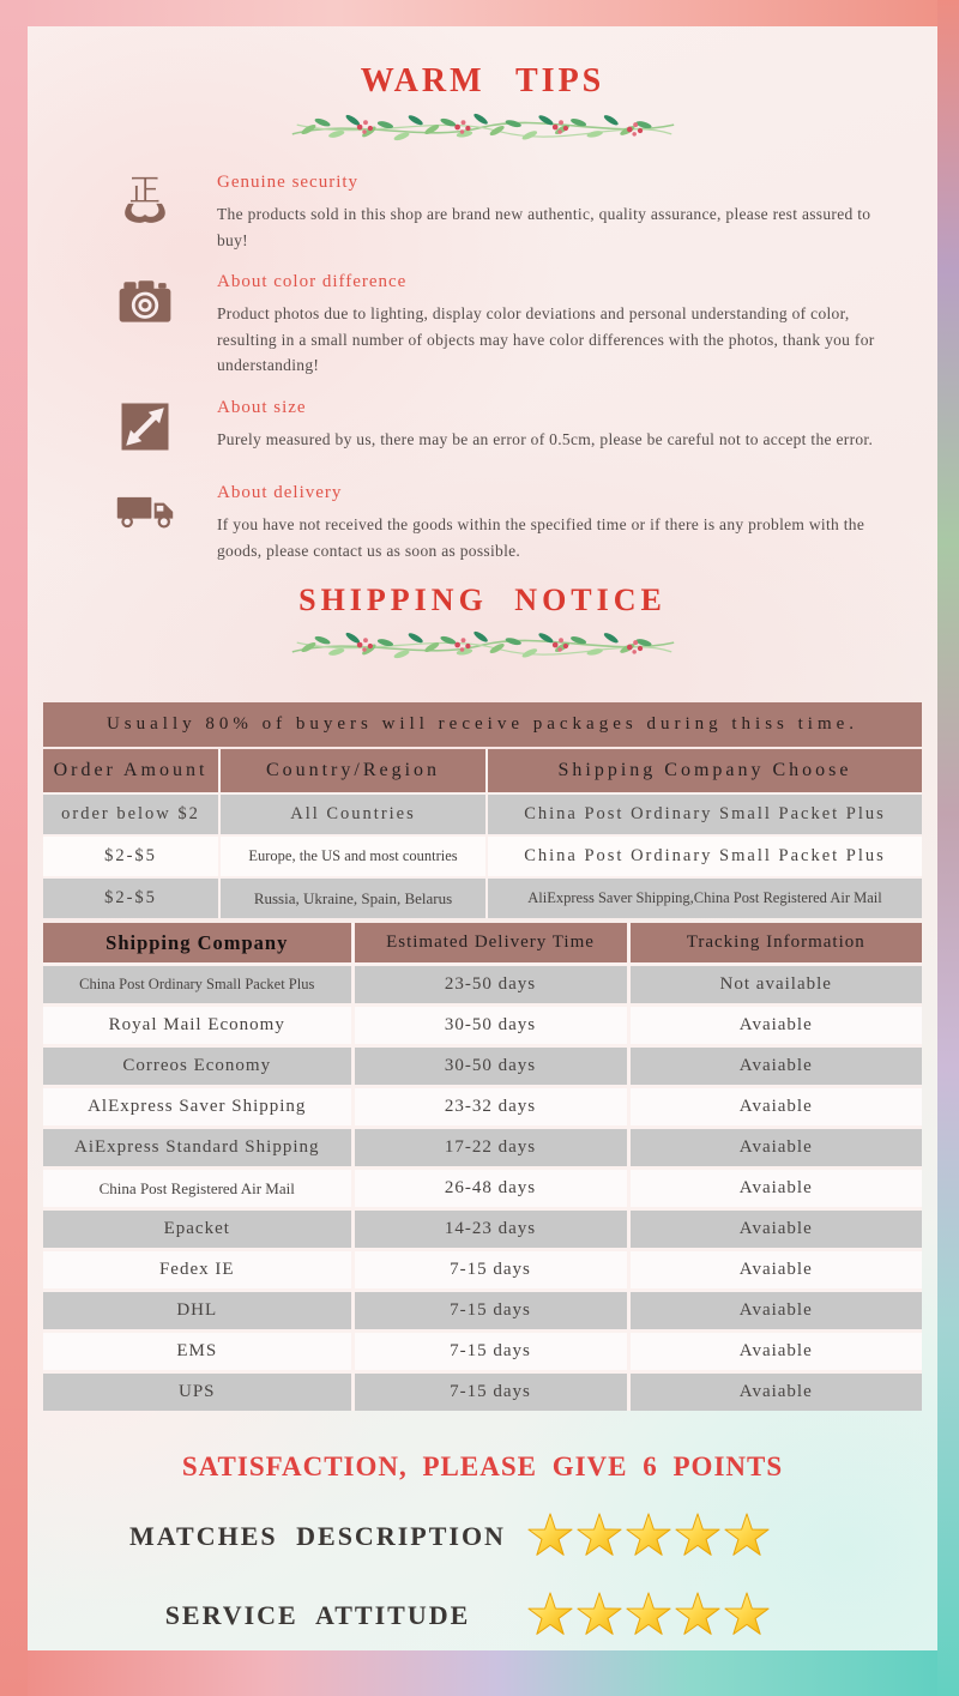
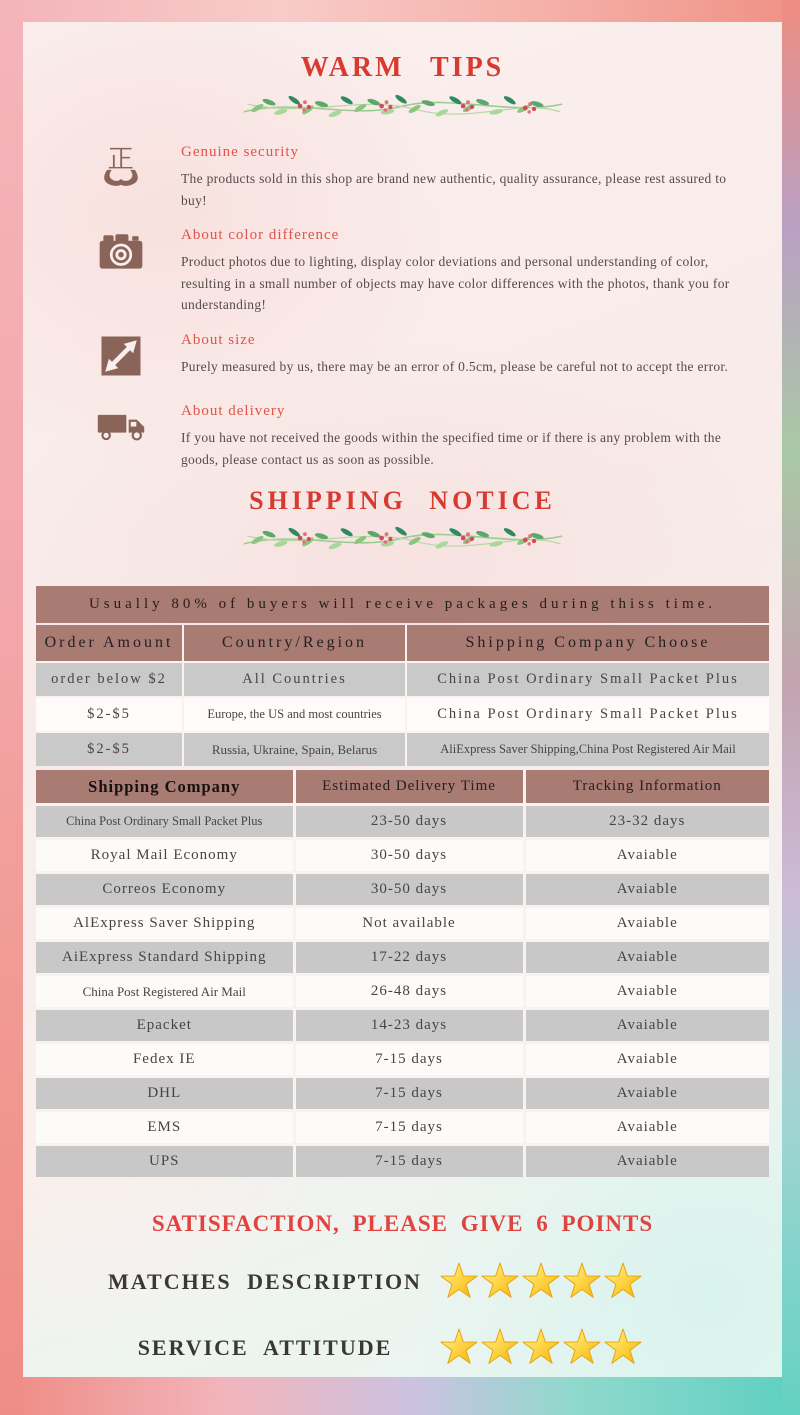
  WARM TIPS
  正
  Genuine security
  The products sold in this shop are brand new authentic, quality assurance, please rest assured to buy!
  About color difference
  Product photos due to lighting, display color deviations and personal understanding of color, resulting in a small number of objects may have color differences with the photos, thank you for understanding!
  About size
  Purely measured by us, there may be an error of 0.5cm, please be careful not to accept the error.
  About delivery
  If you have not received the goods within the specified time or if there is any problem with the goods, please contact us as soon as possible.
  SHIPPING NOTICE
  Usually 80% of buyers will receive packages during thiss time.
  Order Amount	Country/Region	Shipping Company Choose
  order below $2	All Countries	China Post Ordinary Small Packet Plus
  $2-$5	Europe, the US and most countries	China Post Ordinary Small Packet Plus
  $2-$5	Russia, Ukraine, Spain, Belarus	AliExpress Saver Shipping,China Post Registered Air Mail
  Shipping Company	Estimated Delivery Time	Tracking Information
- China Post Ordinary Small Packet Plus	23-50 days	Not available
+ China Post Ordinary Small Packet Plus	23-50 days	23-32 days
  Royal Mail Economy	30-50 days	Avaiable
  Correos Economy	30-50 days	Avaiable
- AlExpress Saver Shipping	23-32 days	Avaiable
+ AlExpress Saver Shipping	Not available	Avaiable
  AiExpress Standard Shipping	17-22 days	Avaiable
  China Post Registered Air Mail	26-48 days	Avaiable
  Epacket	14-23 days	Avaiable
  Fedex IE	7-15 days	Avaiable
  DHL	7-15 days	Avaiable
  EMS	7-15 days	Avaiable
  UPS	7-15 days	Avaiable
  SATISFACTION, PLEASE GIVE 6 POINTS
  MATCHES DESCRIPTION
  SERVICE ATTITUDE
